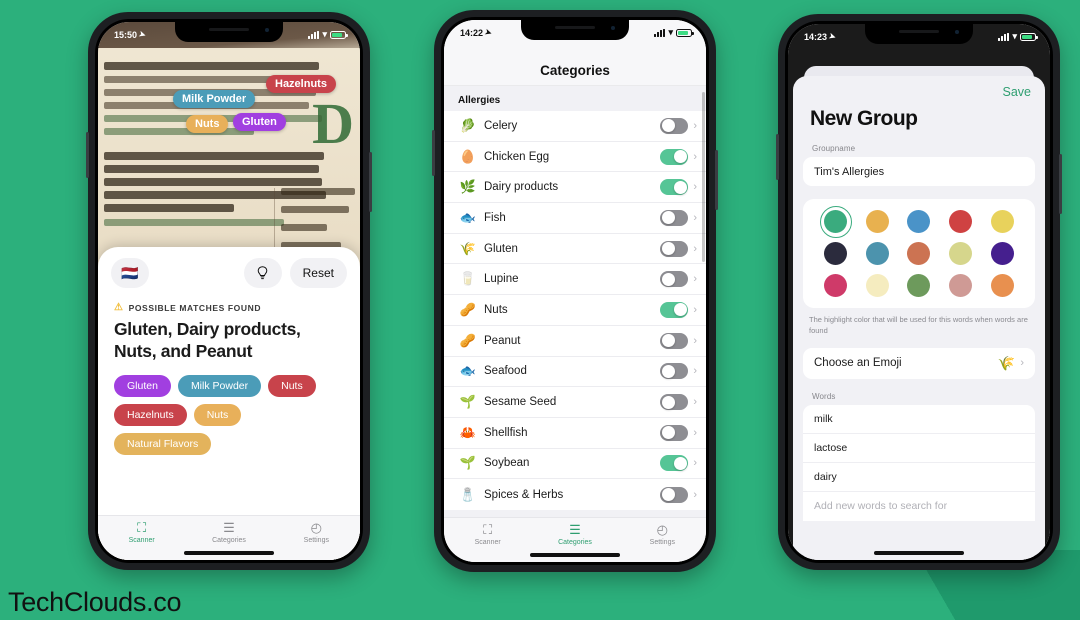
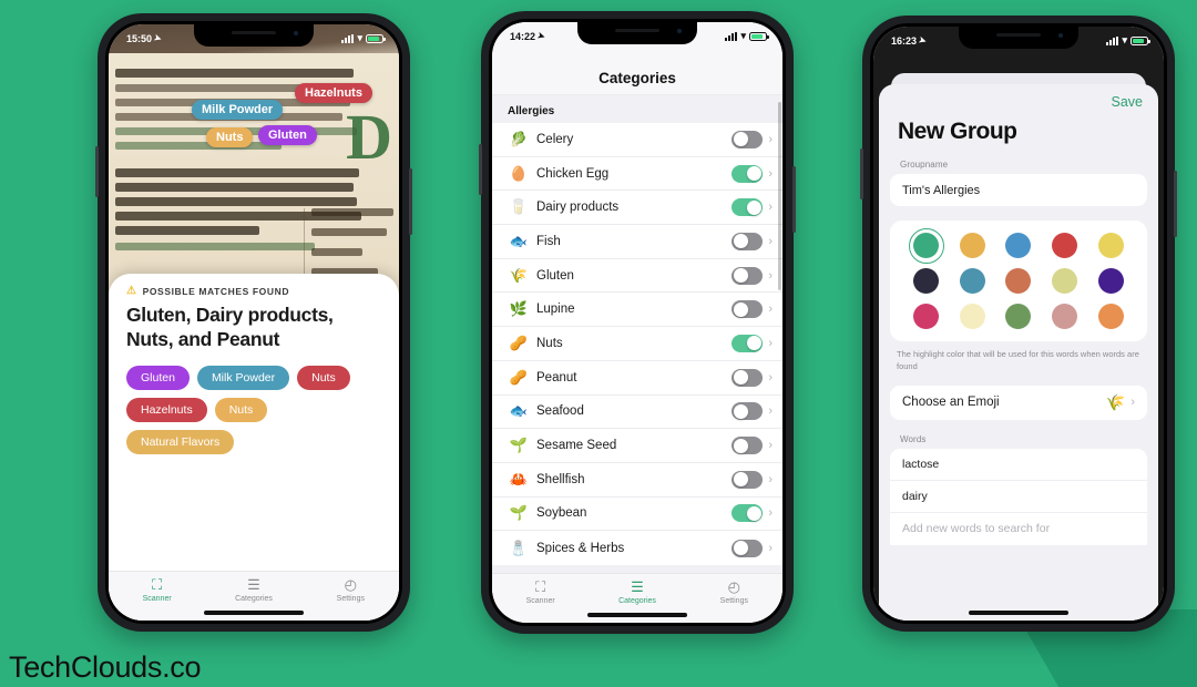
  D
  Hazelnuts
  Milk Powder
  Nuts
  Gluten
- 🇳🇱
- Reset
  ⚠
  POSSIBLE MATCHES FOUND
  Gluten, Dairy products, Nuts, and Peanut
  Gluten
  Milk Powder
  Nuts
  Hazelnuts
  Nuts
  Natural Flavors
  ⛶
  ☰
  ◴
  15:50
  ▾
  Categories
  Allergies
  🥬
  Celery
  ›
  🥚
  Chicken Egg
  ›
- 🌿
+ 🥛
  Dairy products
  ›
  🐟
  Fish
  ›
  🌾
  Gluten
  ›
- 🥛
+ 🌿
  Lupine
  ›
  🥜
  Nuts
  ›
  🥜
  Peanut
  ›
  🐟
  Seafood
  ›
  🌱
  Sesame Seed
  ›
  🦀
  Shellfish
  ›
  🌱
  Soybean
  ›
  🧂
  Spices & Herbs
  ›
  ⛶
  ☰
  ◴
  14:22
  ▾
  Save
  New Group
  Groupname
  Tim's Allergies
  The highlight color that will be used for this words when words are found
  Choose an Emoji
  🌾
  ›
  Words
- milk
  lactose
  dairy
  Add new words to search for
- 14:23
+ 16:23
  ▾
  TechClouds.co
